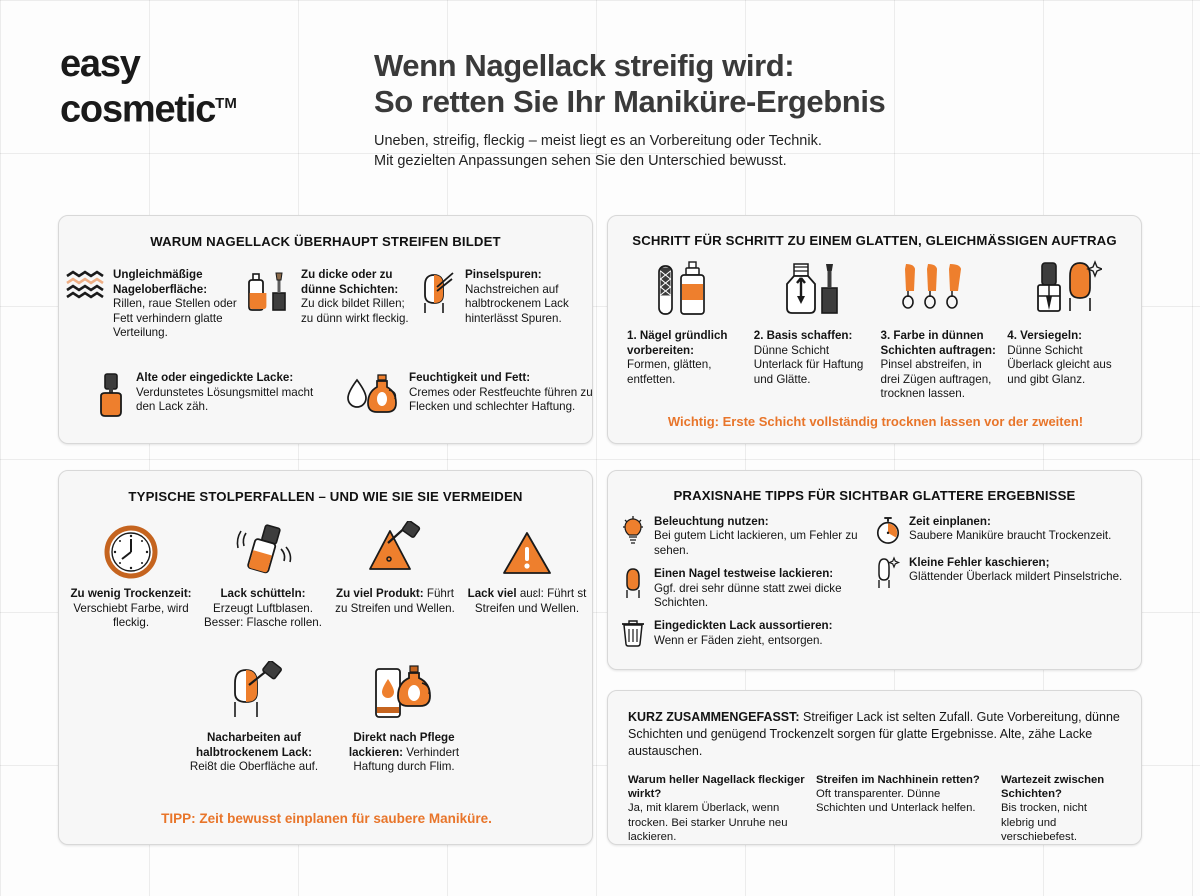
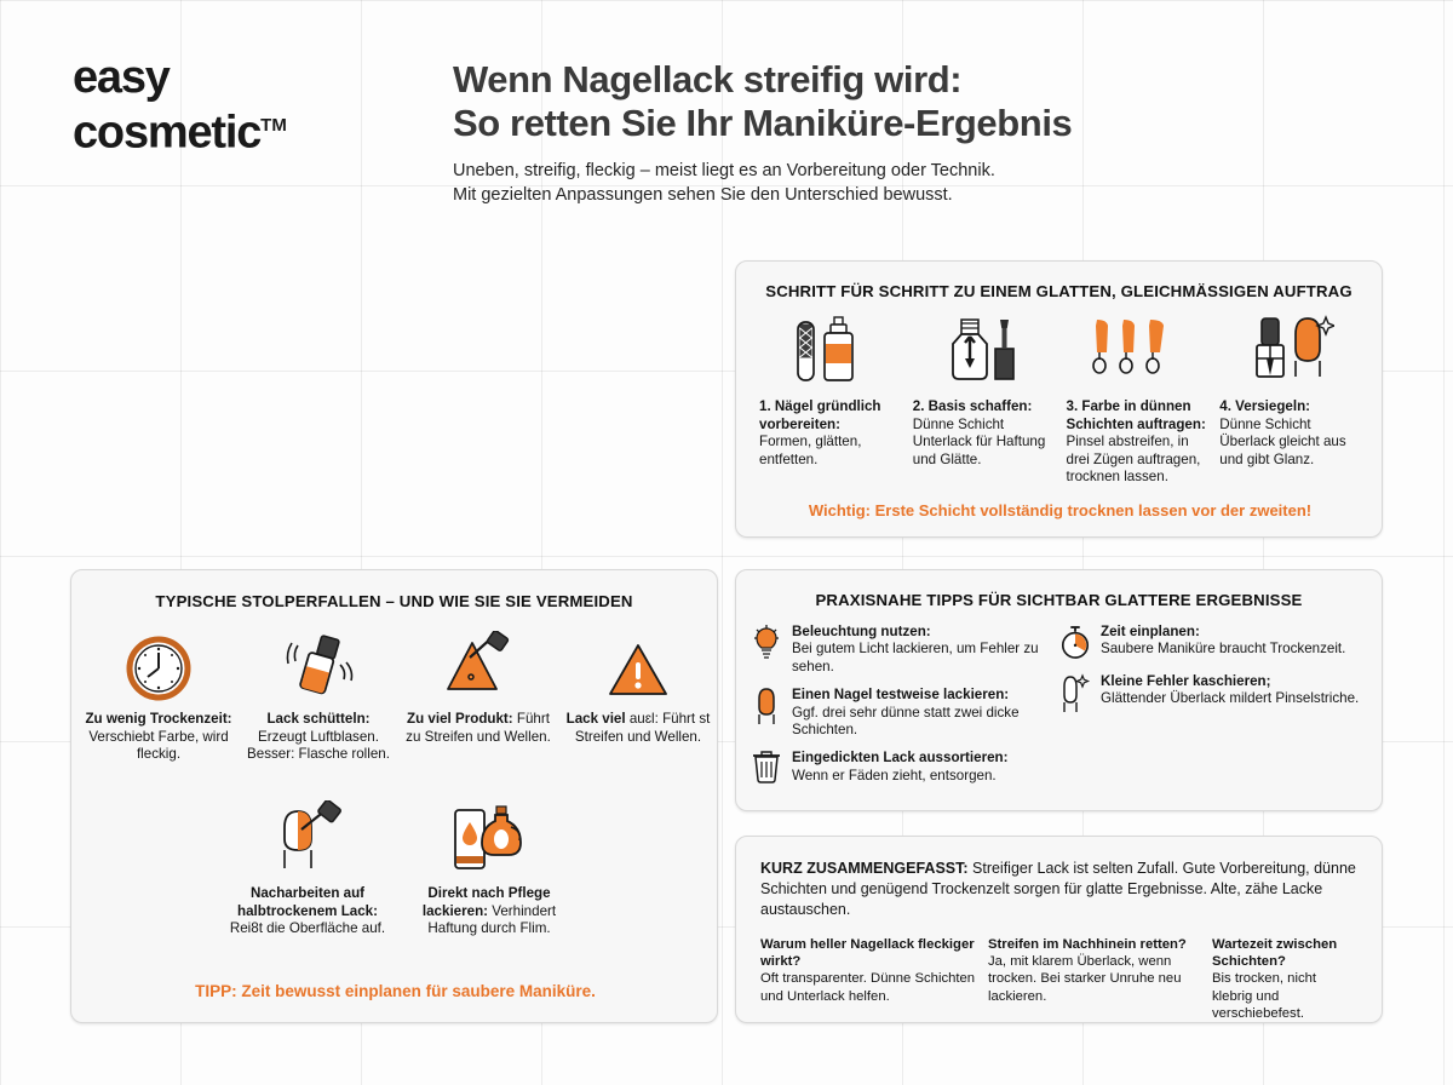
  easy
  cosmeticTM
  Wenn Nagellack streifig wird:
  So retten Sie Ihr Maniküre-Ergebnis
  Uneben, streifig, fleckig – meist liegt es an Vorbereitung oder Technik.
  Mit gezielten Anpassungen sehen Sie den Unterschied bewusst.
- WARUM NAGELLACK ÜBERHAUPT STREIFEN BILDET
- Ungleichmäßige Nageloberfläche:
- Rillen, raue Stellen oder Fett verhindern glatte Verteilung.
- Zu dicke oder zu dünne Schichten:
- Zu dick bildet Rillen; zu dünn wirkt fleckig.
- Pinselspuren:
- Nachstreichen auf halbtrockenem Lack hinterlässt Spuren.
- Alte oder eingedickte Lacke:
- Verdunstetes Lösungsmittel macht den Lack zäh.
- Feuchtigkeit und Fett:
- Cremes oder Restfeuchte führen zu Flecken und schlechter Haftung.
  SCHRITT FÜR SCHRITT ZU EINEM GLATTEN, GLEICHMÄSSIGEN AUFTRAG
  1. Nägel gründlich vorbereiten:
  Formen, glätten, entfetten.
  2. Basis schaffen:
  Dünne Schicht Unterlack für Haftung und Glätte.
  3. Farbe in dünnen Schichten auftragen:
  Pinsel abstreifen, in drei Zügen auftragen, trocknen lassen.
  4. Versiegeln:
  Dünne Schicht Überlack gleicht aus und gibt Glanz.
  Wichtig: Erste Schicht vollständig trocknen lassen vor der zweiten!
  TYPISCHE STOLPERFALLEN – UND WIE SIE SIE VERMEIDEN
  Zu wenig Trockenzeit: Verschiebt Farbe, wird fleckig.
  Lack schütteln: Erzeugt Luftblasen. Besser: Flasche rollen.
  Zu viel Produkt: Führt zu Streifen und Wellen.
  Lack viel auɛl: Führt st Streifen und Wellen.
  Nacharbeiten auf halbtrockenem Lack: Rei8t die Oberfläche auf.
  Direkt nach Pflege lackieren: Verhindert Haftung durch Flim.
  TIPP: Zeit bewusst einplanen für saubere Maniküre.
  PRAXISNAHE TIPPS FÜR SICHTBAR GLATTERE ERGEBNISSE
  Beleuchtung nutzen:
  Bei gutem Licht lackieren, um Fehler zu sehen.
  Einen Nagel testweise lackieren:
  Ggf. drei sehr dünne statt zwei dicke Schichten.
  Eingedickten Lack aussortieren:
  Wenn er Fäden zieht, entsorgen.
  Zeit einplanen:
  Saubere Maniküre braucht Trockenzeit.
  Kleine Fehler kaschieren;
  Glättender Überlack mildert Pinselstriche.
  KURZ ZUSAMMENGEFASST: Streifiger Lack ist selten Zufall. Gute Vorbereitung, dünne Schichten und genügend Trockenzelt sorgen für glatte Ergebnisse. Alte, zähe Lacke austauschen.
  Warum heller Nagellack fleckiger wirkt?
- Ja, mit klarem Überlack, wenn trocken. Bei starker Unruhe neu lackieren.
+ Oft transparenter. Dünne Schichten und Unterlack helfen.
  Streifen im Nachhinein retten?
- Oft transparenter. Dünne Schichten und Unterlack helfen.
+ Ja, mit klarem Überlack, wenn trocken. Bei starker Unruhe neu lackieren.
  Wartezeit zwischen Schichten?
  Bis trocken, nicht klebrig und verschiebefest.
